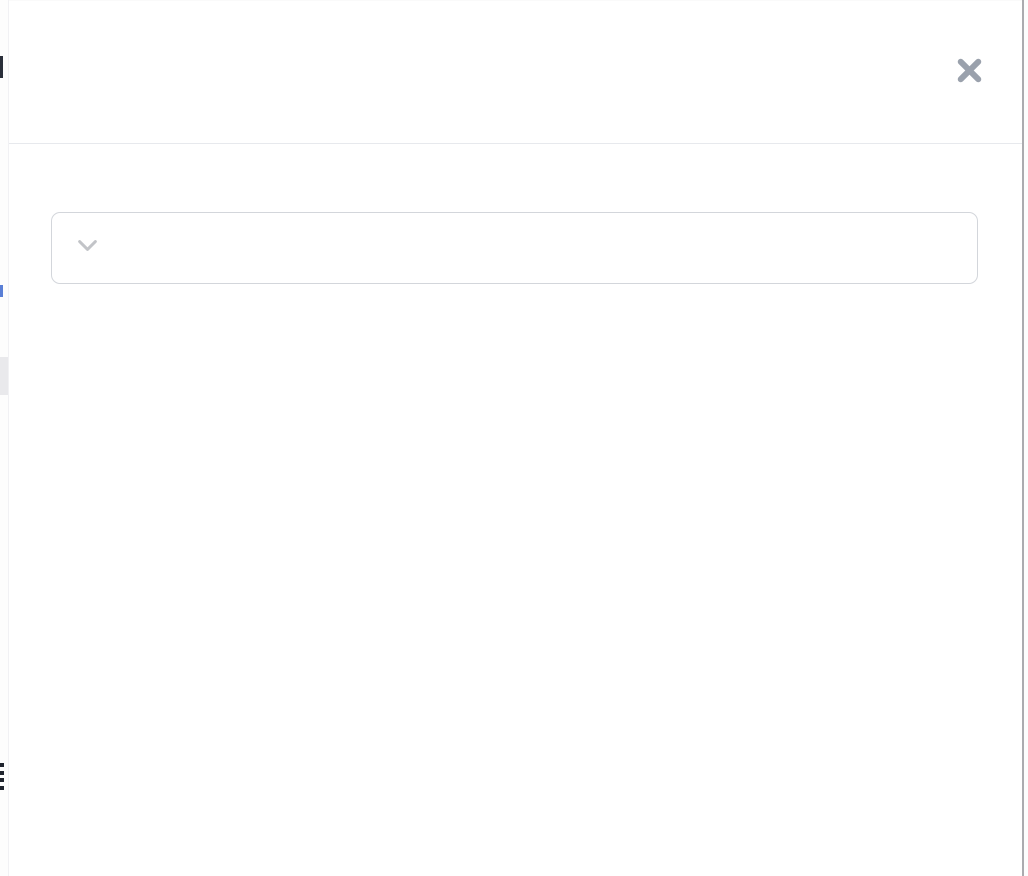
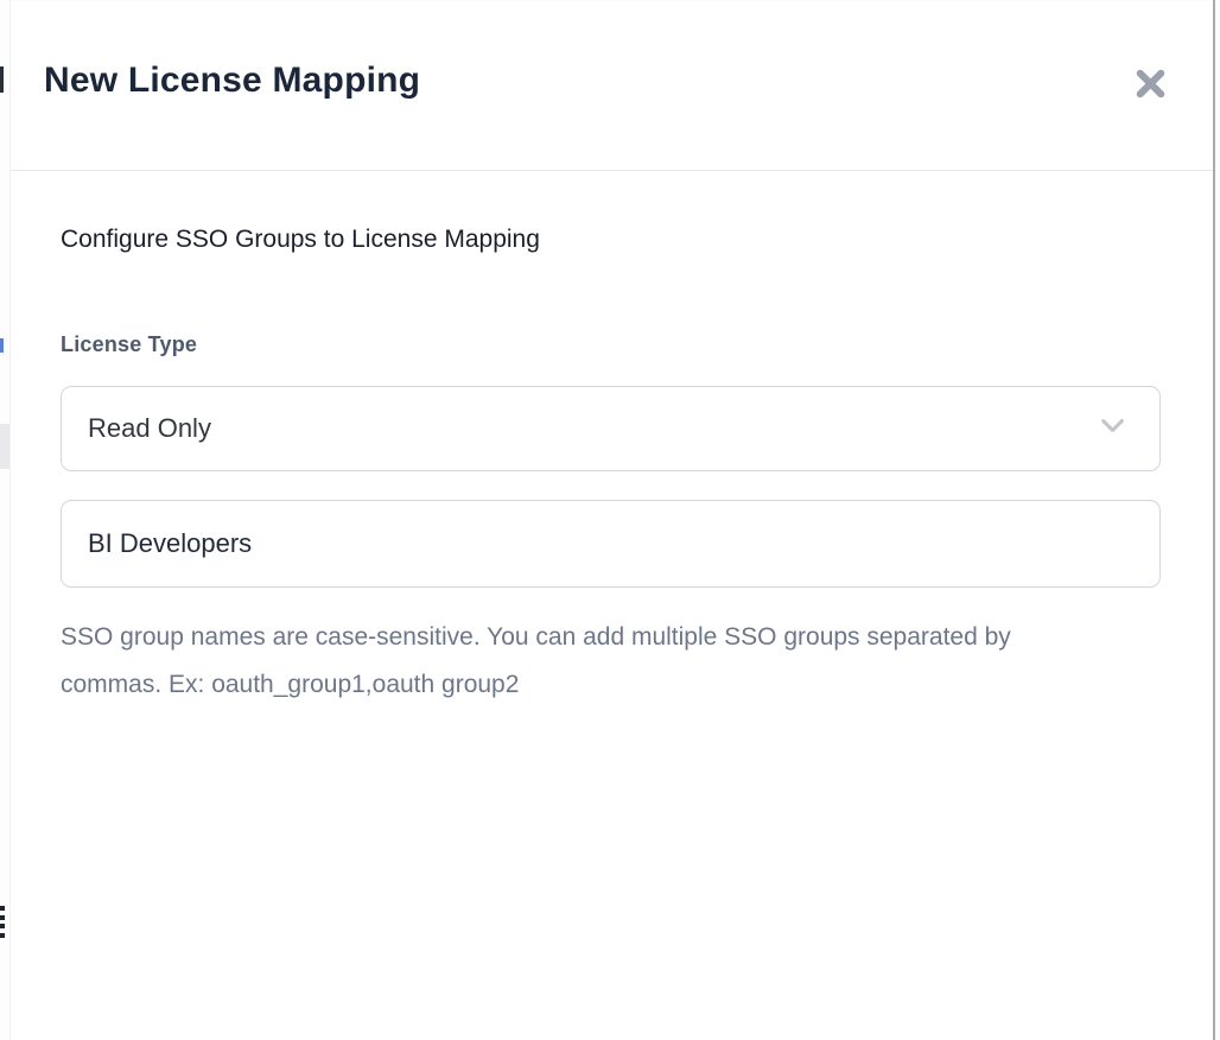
+ New License Mapping
+ Configure SSO Groups to License Mapping
+ License Type
+ Read Only
+ BI Developers
+ SSO group names are case-sensitive. You can add multiple SSO groups separated by commas. Ex: oauth_group1,oauth group2
